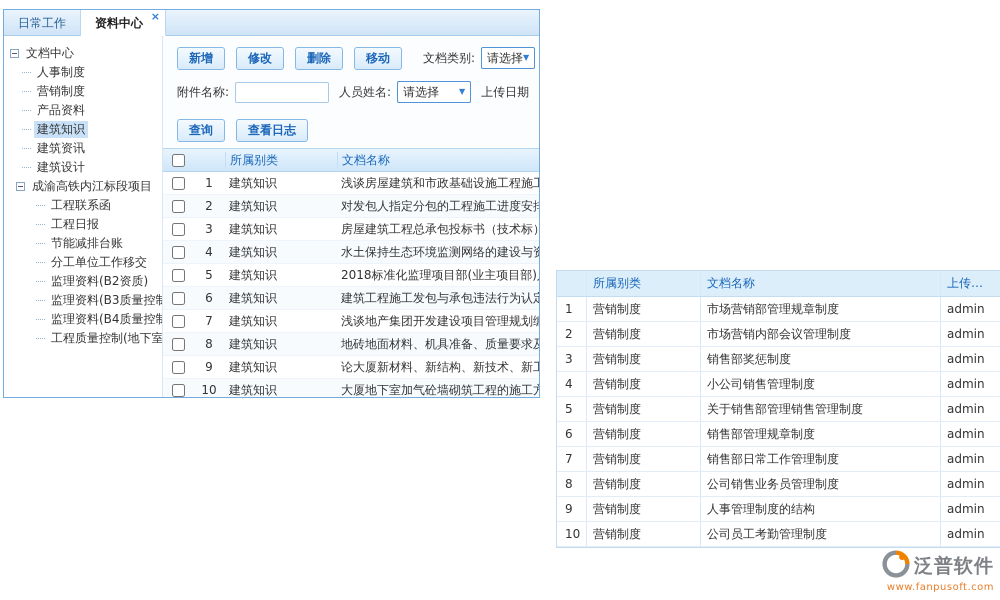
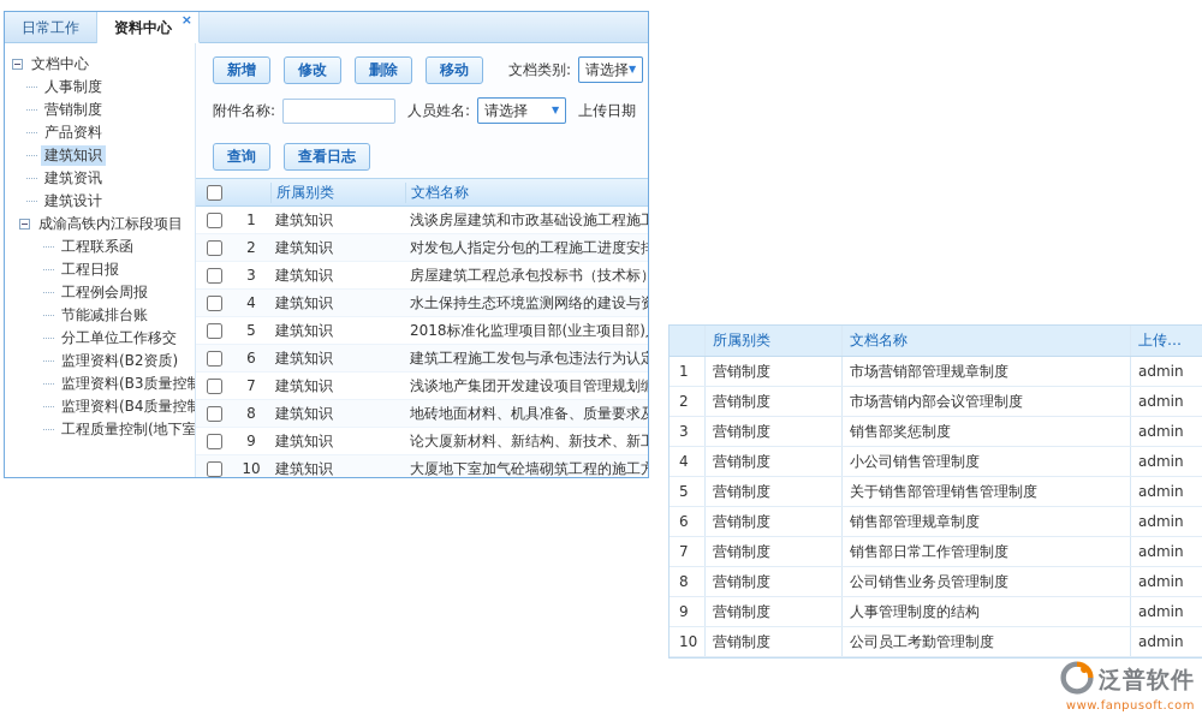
  日常工作
  资料中心
  ×
  文档中心
  人事制度
  营销制度
  产品资料
  建筑知识
  建筑资讯
  建筑设计
  成渝高铁内江标段项目
  工程联系函
  工程日报
+ 工程例会周报
  节能减排台账
  分工单位工作移交
  监理资料(B2资质)
  监理资料(B3质量控制
  监理资料(B4质量控制
  工程质量控制(地下室
  新增
  修改
  删除
  移动
  文档类别:
  请选择
  ▼
  附件名称:
  人员姓名:
  请选择
  ▼
  上传日期
  查询
  查看日志
  所属别类
  文档名称
  1
  建筑知识
  浅谈房屋建筑和市政基础设施工程施
  2
  建筑知识
  对发包人指定分包的工程施工进度安
  3
  建筑知识
  房屋建筑工程总承包投标书（技术标
  4
  建筑知识
  水土保持生态环境监测网络的建设与
  5
  建筑知识
  2018标准化监理项目部(业主项目部)
  6
  建筑知识
  建筑工程施工发包与承包违法行为认
  7
  建筑知识
  浅谈地产集团开发建设项目管理规划
  8
  建筑知识
  地砖地面材料、机具准备、质量要求
  9
  建筑知识
  论大厦新材料、新结构、新技术、新
  10
  建筑知识
  大厦地下室加气砼墙砌筑工程的施工
  所属别类
  文档名称
  上传…
  1
  营销制度
  市场营销部管理规章制度
  admin
  2
  营销制度
  市场营销内部会议管理制度
  admin
  3
  营销制度
  销售部奖惩制度
  admin
  4
  营销制度
  小公司销售管理制度
  admin
  5
  营销制度
  关于销售部管理销售管理制度
  admin
  6
  营销制度
  销售部管理规章制度
  admin
  7
  营销制度
  销售部日常工作管理制度
  admin
  8
  营销制度
  公司销售业务员管理制度
  admin
  9
  营销制度
  人事管理制度的结构
  admin
  10
  营销制度
  公司员工考勤管理制度
  admin
  泛普软件
  www.fanpusoft.com
